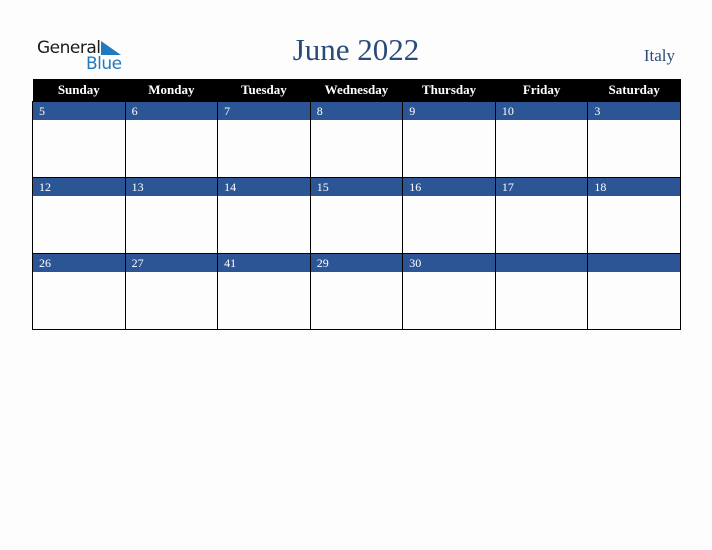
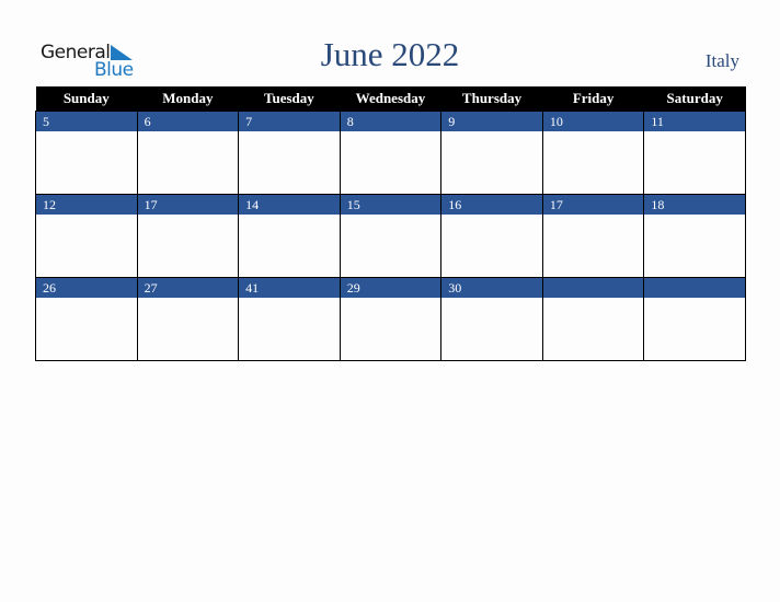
  General
  Blue
  June 2022
  Italy
  Sunday	Monday	Tuesday	Wednesday	Thursday	Friday	Saturday
- 5	6	7	8	9	10	3
+ 5	6	7	8	9	10	11
- 12	13	14	15	16	17	18
+ 12	17	14	15	16	17	18
  26	27	41	29	30
